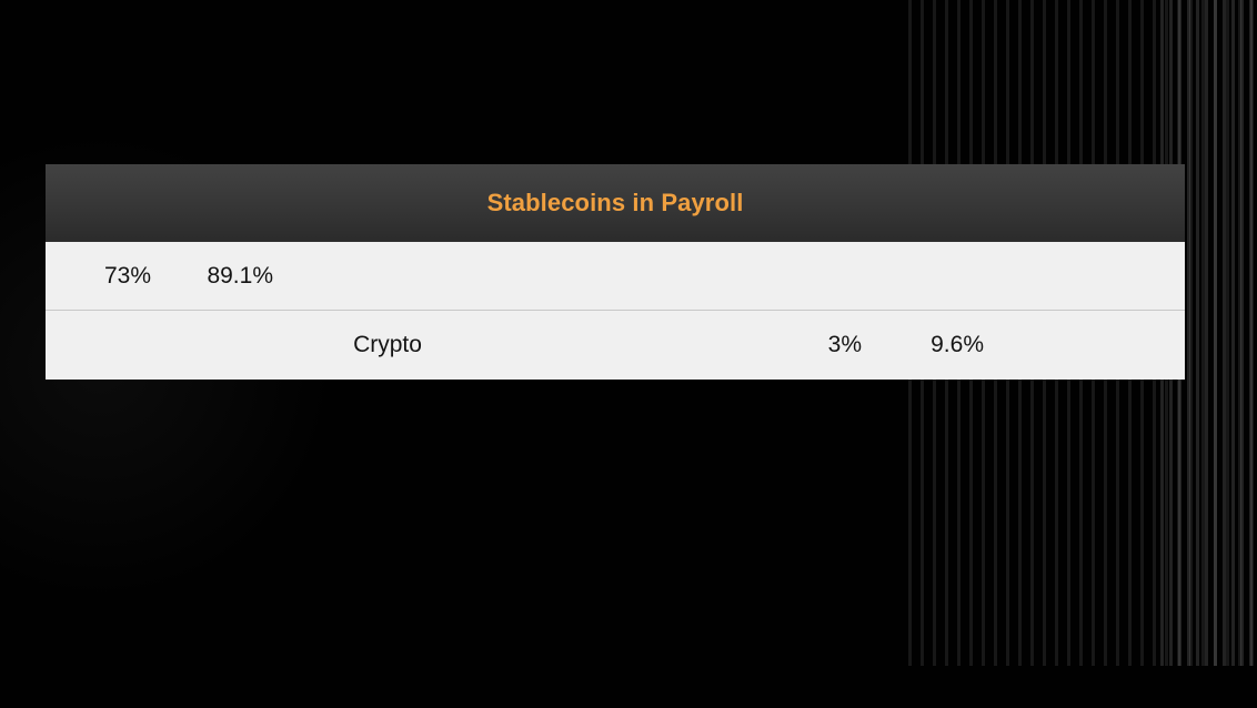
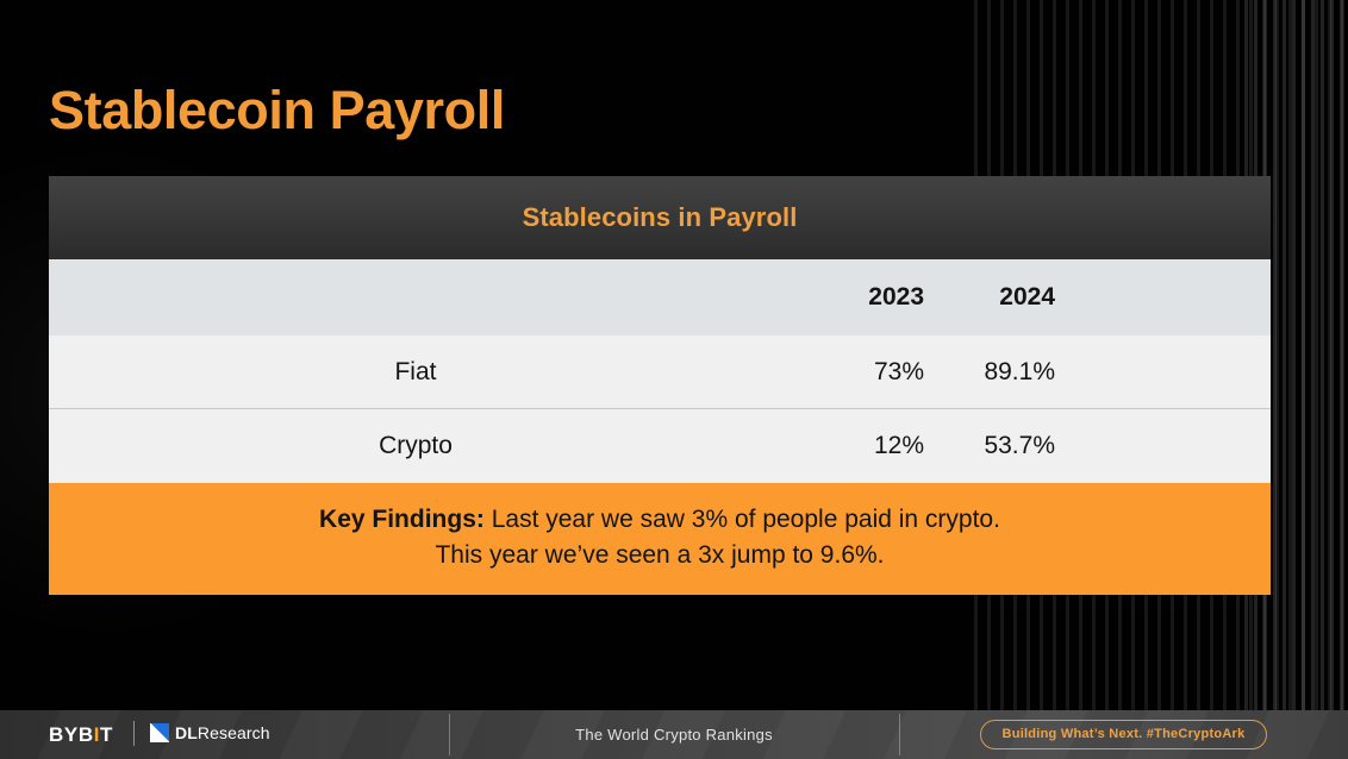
+ Stablecoin Payroll
  Stablecoins in Payroll
+ 2023
+ 2024
+ Fiat
  73%
  89.1%
  Crypto
- 3%
+ 12%
- 9.6%
+ 53.7%
+ Key Findings: Last year we saw 3% of people paid in crypto.
+ This year we’ve seen a 3x jump to 9.6%.
+ BYB
+ I
+ T
+ DLResearch
+ The World Crypto Rankings
+ Building What’s Next. #TheCryptoArk
